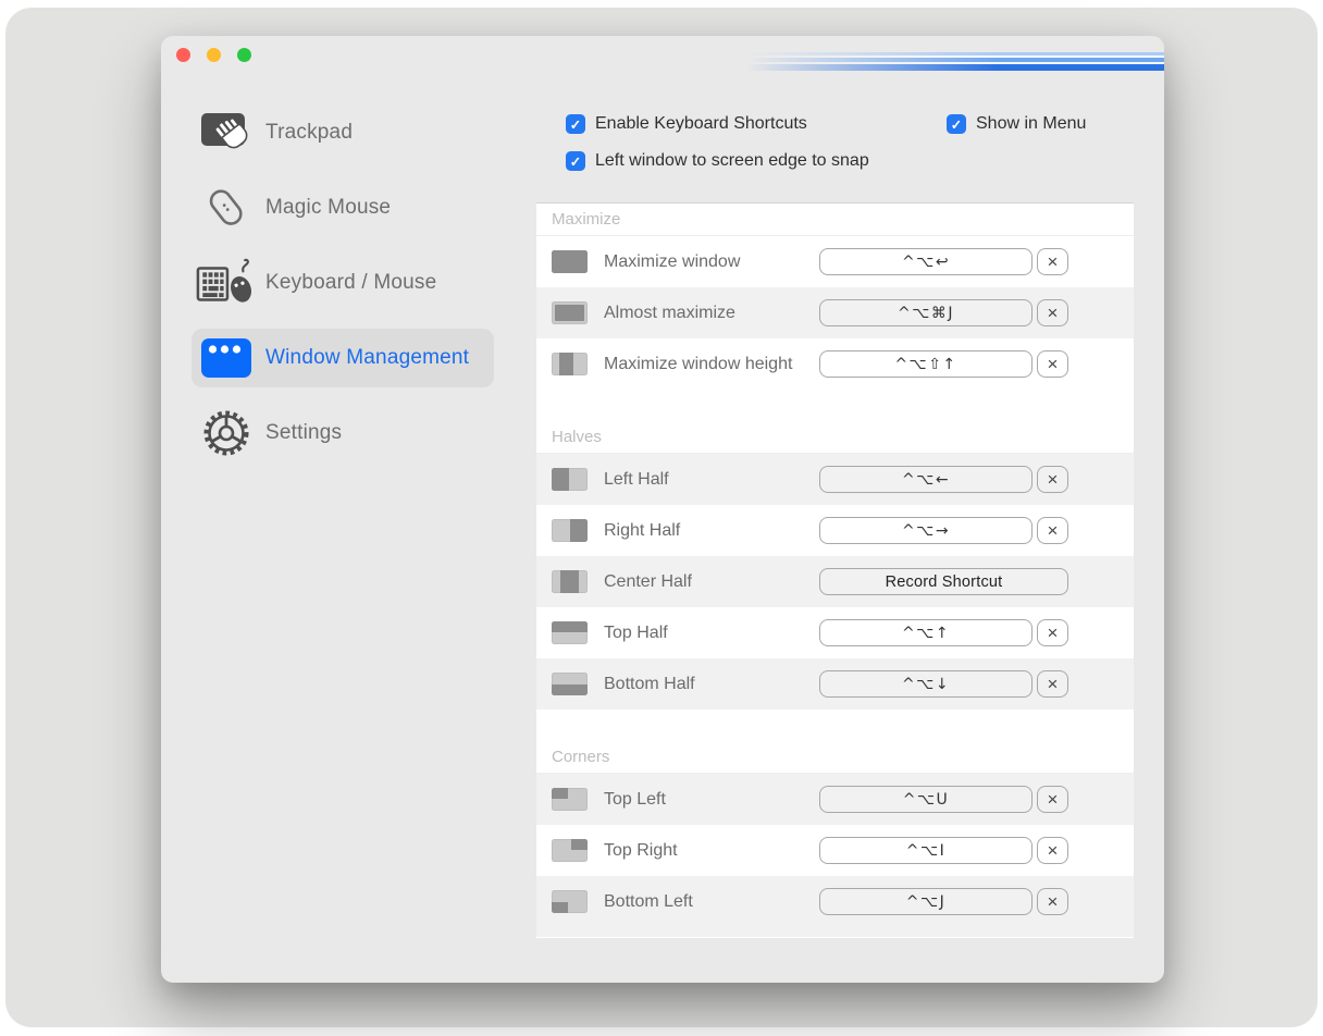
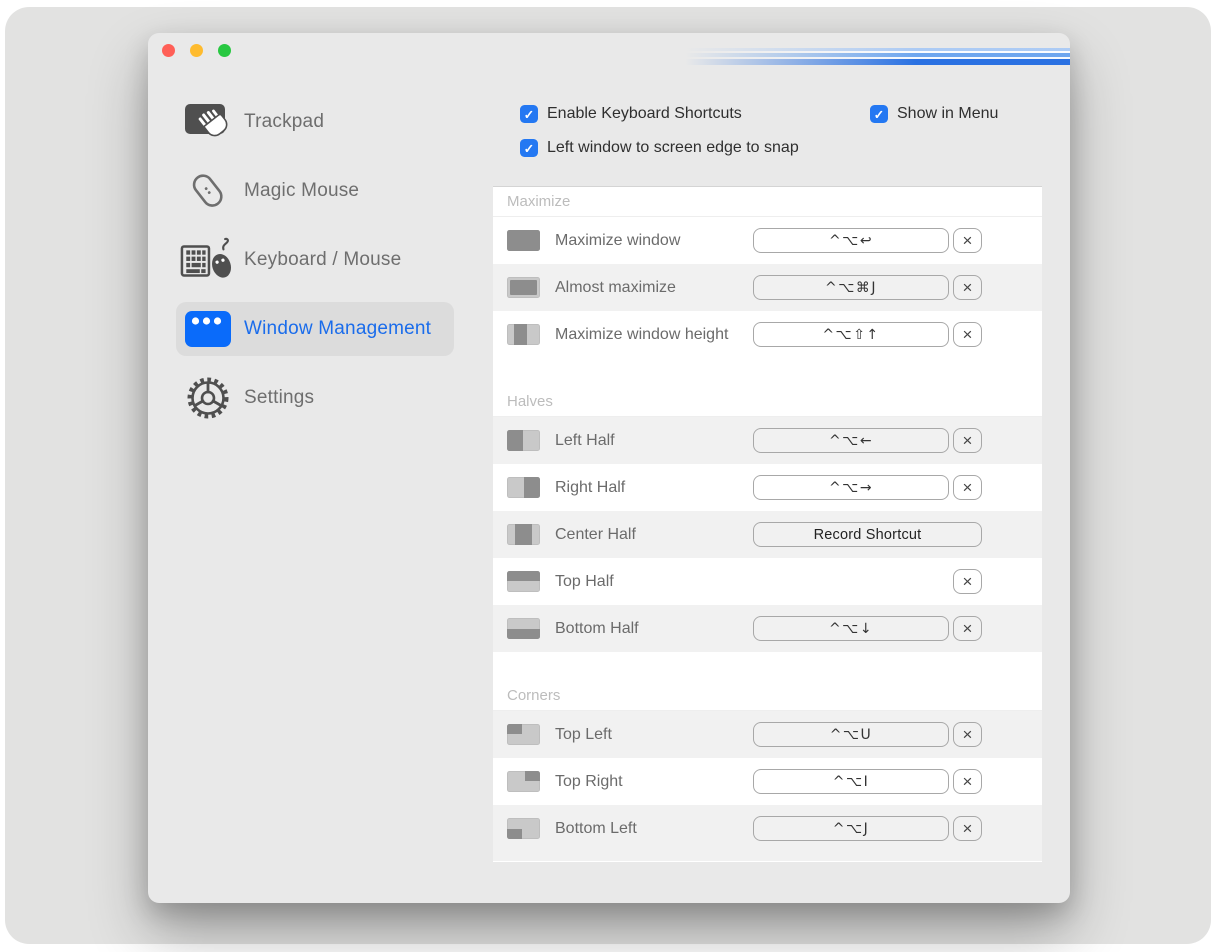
  Trackpad
  Magic Mouse
  Keyboard / Mouse
  Window Management
  Settings
  ✓
  Enable Keyboard Shortcuts
  ✓
  Show in Menu
  ✓
  Left window to screen edge to snap
  Maximize
  Maximize window
  ^⌥↩
  ×
  Almost maximize
  ^⌥⌘J
  ×
  Maximize window height
  ^⌥⇧↑
  ×
  Halves
  Left Half
  ^⌥←
  ×
  Right Half
  ^⌥→
  ×
  Center Half
  Record Shortcut
  Top Half
- ^⌥↑
  ×
  Bottom Half
  ^⌥↓
  ×
  Corners
  Top Left
  ^⌥U
  ×
  Top Right
  ^⌥I
  ×
  Bottom Left
  ^⌥J
  ×
